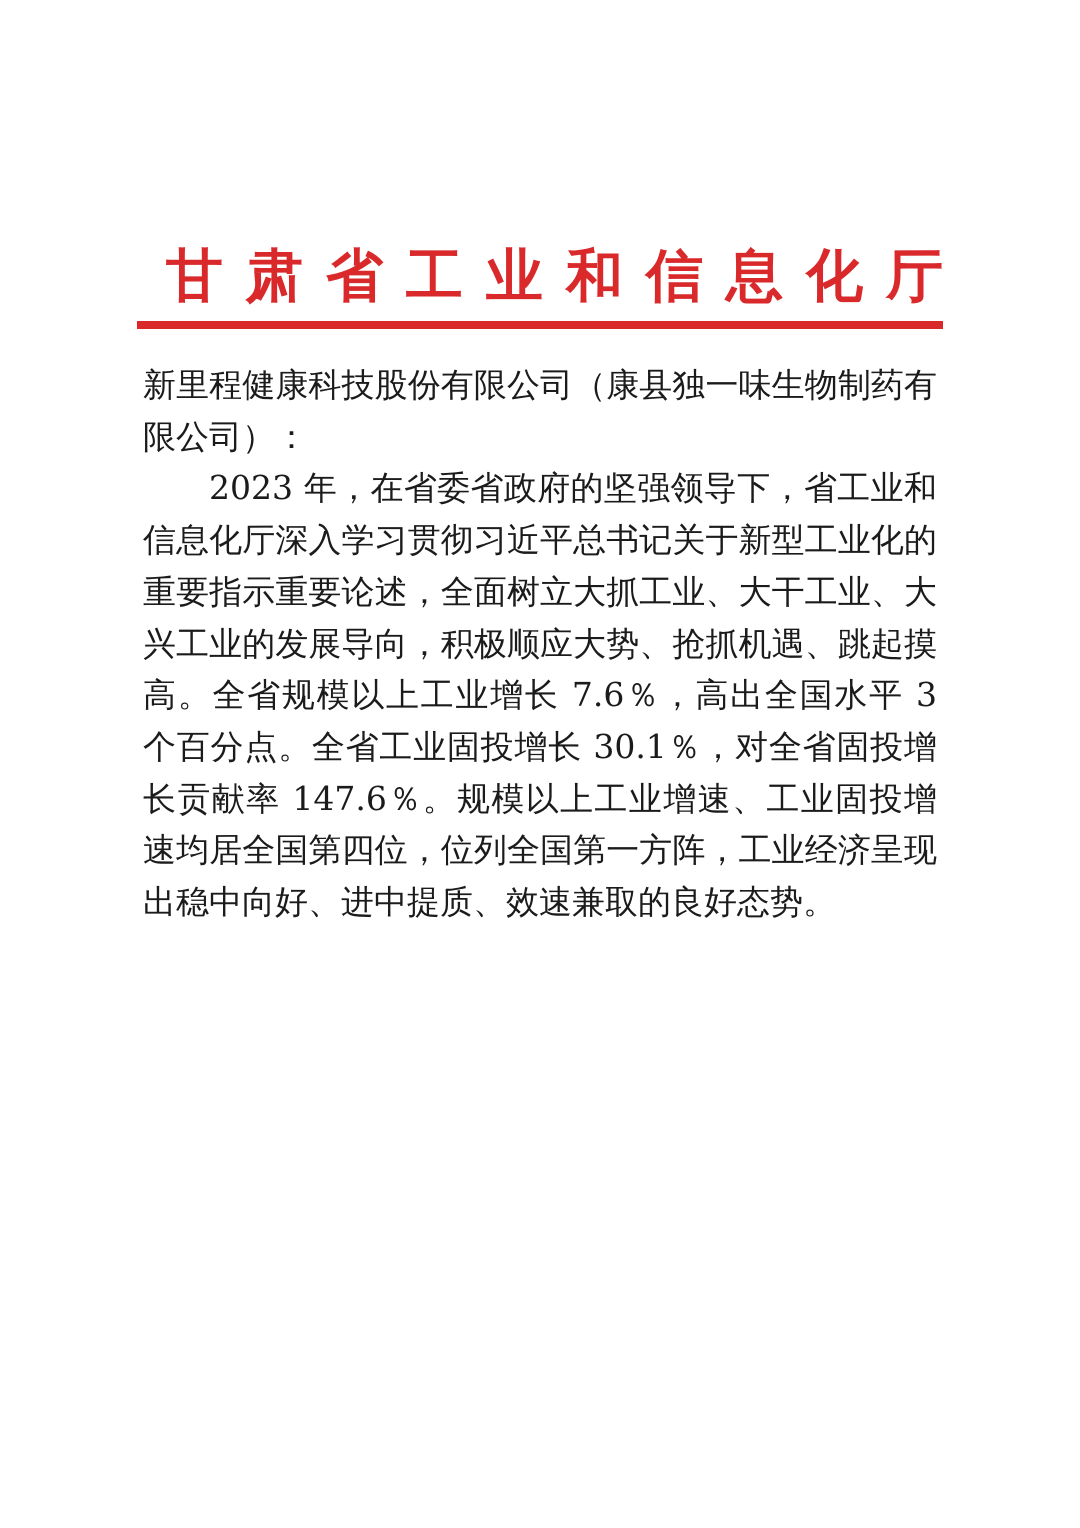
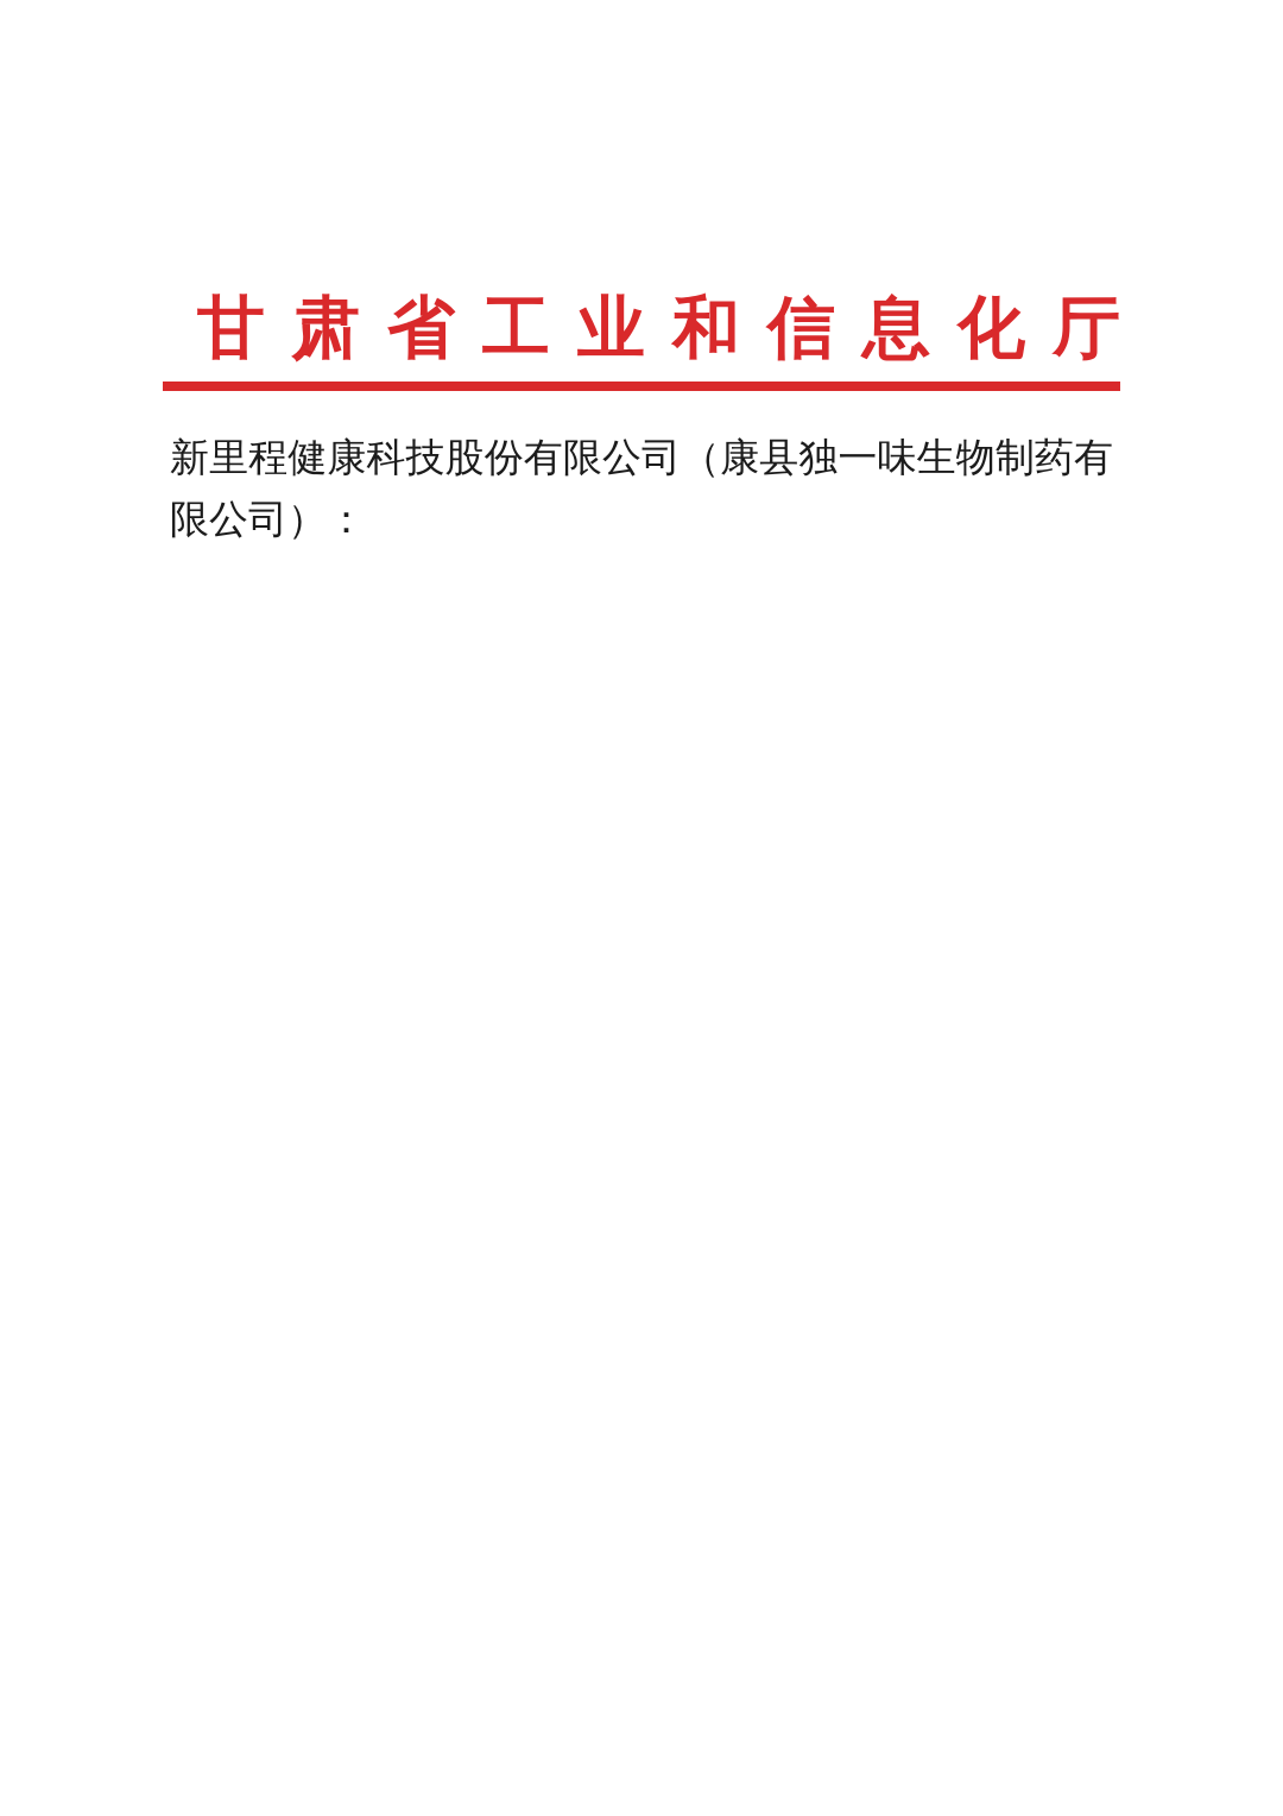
  甘肃省工业和信息化厅
  新里程健康科技股份有限公司（康县独一味生物制药有限公司）：
- 2023 年，在省委省政府的坚强领导下，省工业和信息化厅深入学习贯彻习近平总书记关于新型工业化的重要指示重要论述，全面树立大抓工业、大干工业、大兴工业的发展导向，积极顺应大势、抢抓机遇、跳起摸高。全省规模以上工业增长 7.6％，高出全国水平 3 个百分点。全省工业固投增长 30.1％，对全省固投增长贡献率 147.6％。规模以上工业增速、工业固投增速均居全国第四位，位列全国第一方阵，工业经济呈现出稳中向好、进中提质、效速兼取的良好态势。
